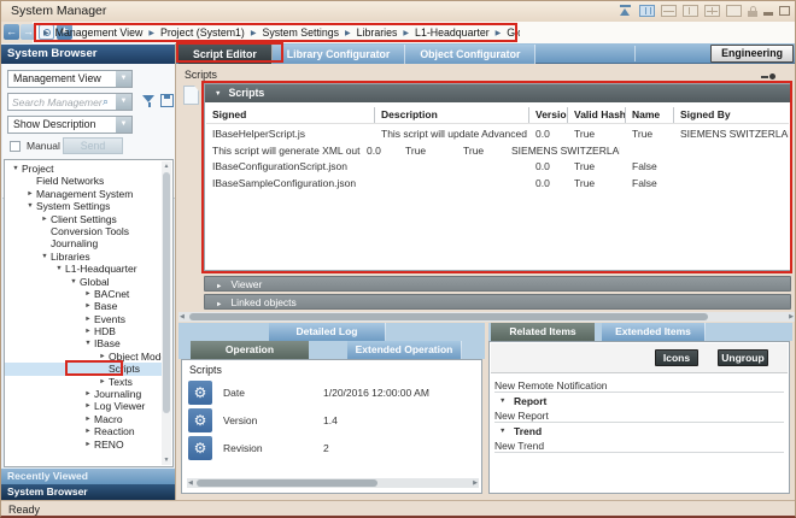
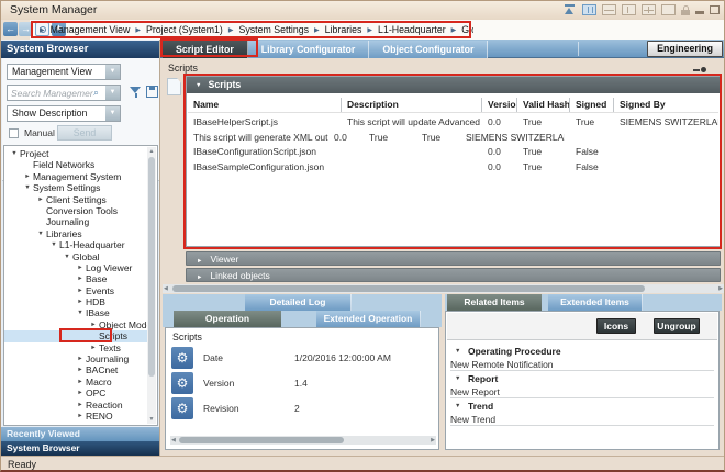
  System Manager
  ←
  →
  ★
  Management View
  Project (System1)
  System Settings
  Libraries
  L1-Headquarter
  System Browser
  Management View
  Search Managemen
  ⌕
  Show Description
  Manual
  Send
  Project
  Field Networks
  Management System
  System Settings
  Client Settings
  Conversion Tools
  Journaling
  Libraries
  L1-Headquarter
  Global
- BACnet
+ Log Viewer
  Base
  Events
  HDB
  IBase
  Object Mod
  Scripts
  Texts
  Journaling
- Log Viewer
+ BACnet
  Macro
+ OPC
  Reaction
  RENO
  Recently Viewed
  System Browser
  Script Editor
  Library Configurator
  Object Configurator
  Engineering
  Scripts
  Scripts
- Signed
+ Name
  Description
  Versio
  Valid Hash
- Name
+ Signed
  Signed By
  IBaseHelperScript.js
  This script will update Advanced
  0.0
  True
  True
  This script will generate XML out
  0.0
  True
  True
  IBaseConfigurationScript.json
  0.0
  True
  False
  IBaseSampleConfiguration.json
  0.0
  True
  False
  Viewer
  Linked objects
  Detailed Log
  Operation
  Extended Operation
  Scripts
  ⚙
  Date
  1/20/2016 12:00:00 AM
  ⚙
  Version
  1.4
  ⚙
  Revision
  2
  Related Items
  Extended Items
  Icons
  Ungroup
+ Operating Procedure
  New Remote Notification
  Report
  New Report
  Trend
  New Trend
  Ready
